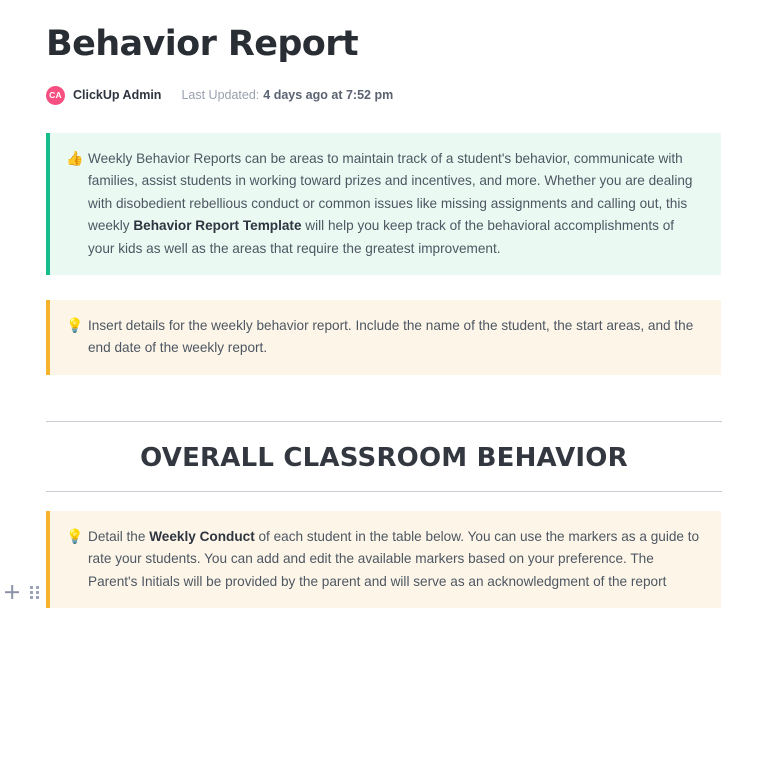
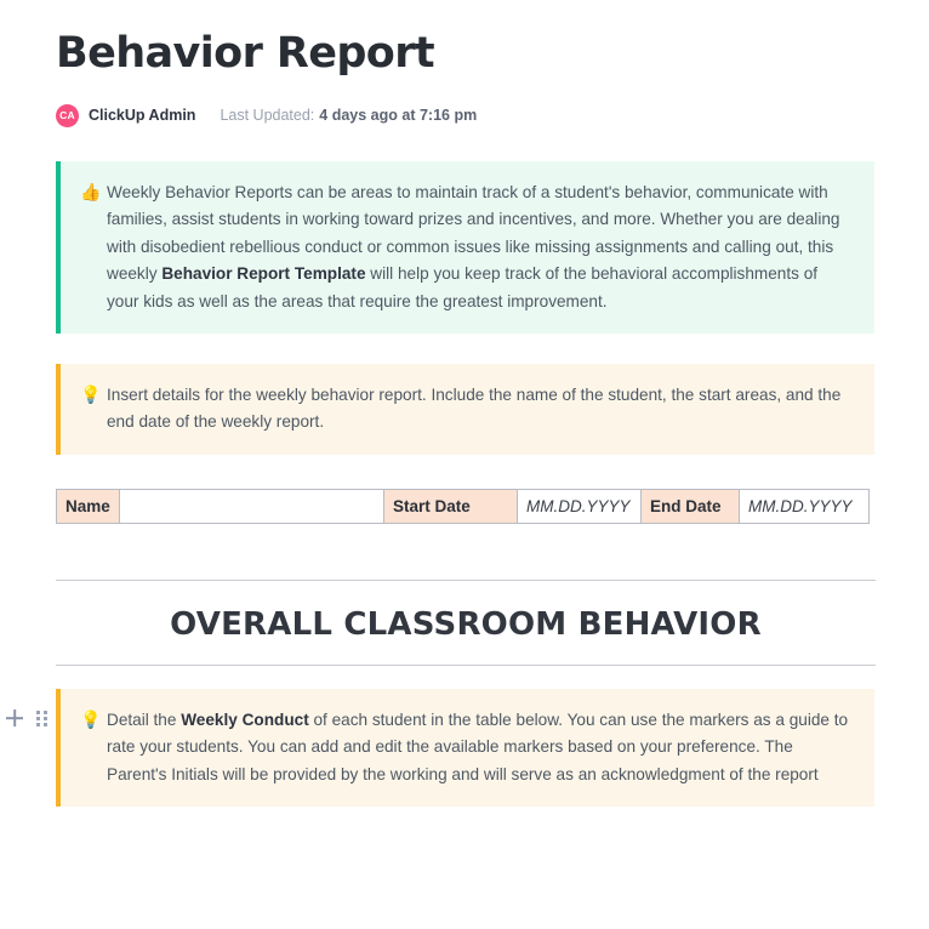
  Behavior Report
  CA
  ClickUp Admin
  Last Updated:
- 4 days ago at 7:52 pm
+ 4 days ago at 7:16 pm
  👍
  Weekly Behavior Reports can be areas to maintain track of a student's behavior, communicate with families, assist students in working toward prizes and incentives, and more. Whether you are dealing with disobedient rebellious conduct or common issues like missing assignments and calling out, this weekly Behavior Report Template will help you keep track of the behavioral accomplishments of your kids as well as the areas that require the greatest improvement.
  💡
  Insert details for the weekly behavior report. Include the name of the student, the start areas, and the end date of the weekly report.
+ Name		Start Date	MM.DD.YYYY	End Date	MM.DD.YYYY
  OVERALL CLASSROOM BEHAVIOR
  💡
- Detail the Weekly Conduct of each student in the table below. You can use the markers as a guide to rate your students. You can add and edit the available markers based on your preference. The Parent's Initials will be provided by the parent and will serve as an acknowledgment of the report
+ Detail the Weekly Conduct of each student in the table below. You can use the markers as a guide to rate your students. You can add and edit the available markers based on your preference. The Parent's Initials will be provided by the working and will serve as an acknowledgment of the report
